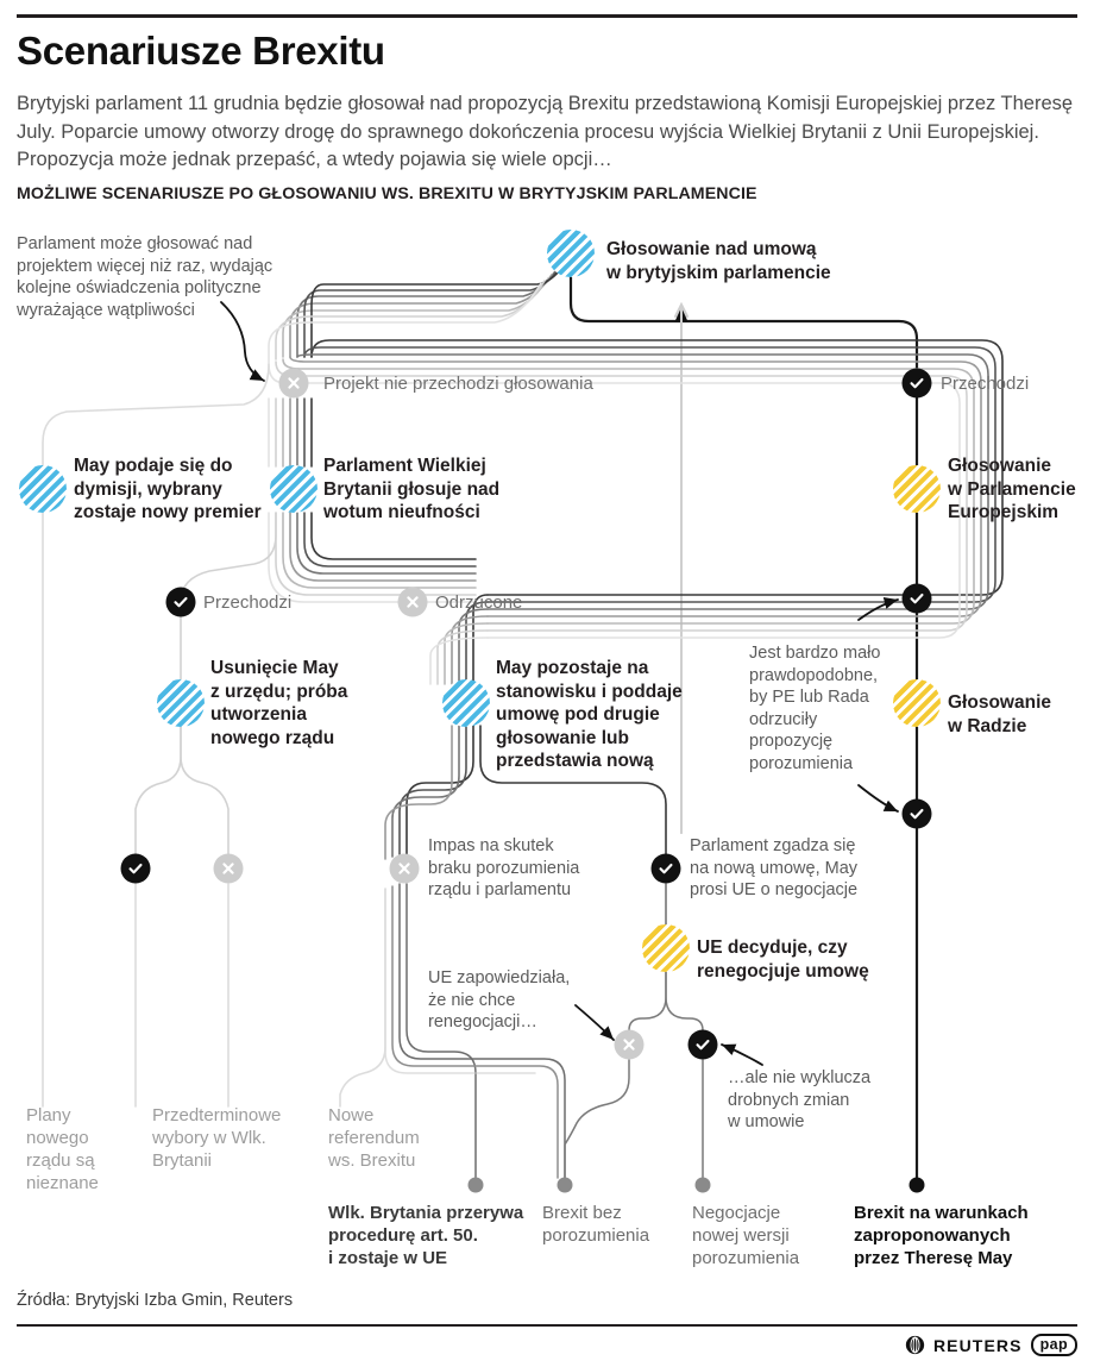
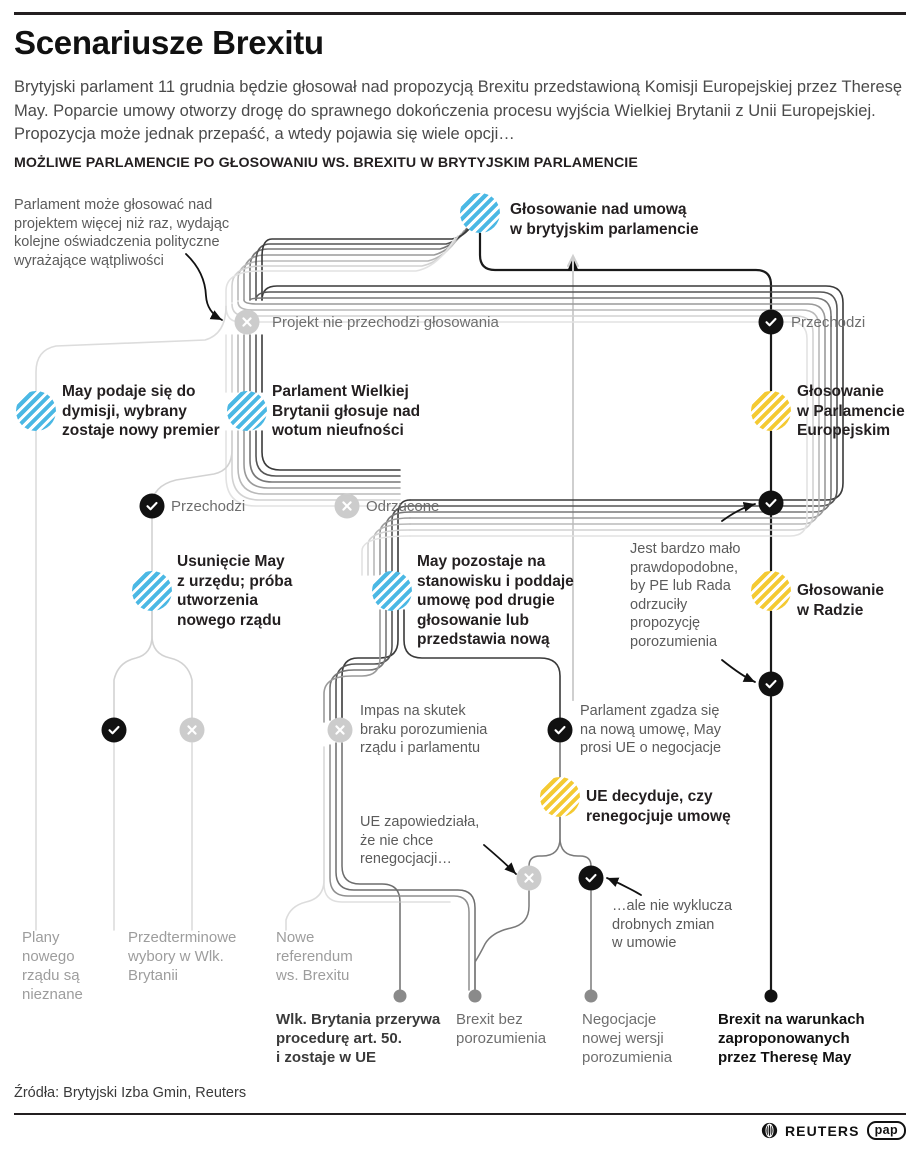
  Scenariusze Brexitu
- Brytyjski parlament 11 grudnia będzie głosował nad propozycją Brexitu przedstawioną Komisji Europejskiej przez Theresę July. Poparcie umowy otworzy drogę do sprawnego dokończenia procesu wyjścia Wielkiej Brytanii z Unii Europejskiej. Propozycja może jednak przepaść, a wtedy pojawia się wiele opcji…
+ Brytyjski parlament 11 grudnia będzie głosował nad propozycją Brexitu przedstawioną Komisji Europejskiej przez Theresę May. Poparcie umowy otworzy drogę do sprawnego dokończenia procesu wyjścia Wielkiej Brytanii z Unii Europejskiej. Propozycja może jednak przepaść, a wtedy pojawia się wiele opcji…
- MOŻLIWE SCENARIUSZE PO GŁOSOWANIU WS. BREXITU W BRYTYJSKIM PARLAMENCIE
+ MOŻLIWE PARLAMENCIE PO GŁOSOWANIU WS. BREXITU W BRYTYJSKIM PARLAMENCIE
  Głosowanie nad umową
  w brytyjskim parlamencie
  Przechodzi
  Projekt nie przechodzi głosowania
  Głosowanie
  w Parlamencie
  Europejskim
  Głosowanie
  w Radzie
  May podaje się do
  dymisji, wybrany
  zostaje nowy premier
  Parlament Wielkiej
  Brytanii głosuje nad
  wotum nieufności
  Przechodzi
  Odrzucone
  Usunięcie May
  z urzędu; próba
  utworzenia
  nowego rządu
  May pozostaje na
  stanowisku i poddaje
  umowę pod drugie
  głosowanie lub
  przedstawia nową
  Impas na skutek
  braku porozumienia
  rządu i parlamentu
  Parlament zgadza się
  na nową umowę, May
  prosi UE o negocjacje
  UE decyduje, czy
  renegocjuje umowę
  Parlament może głosować nad
  projektem więcej niż raz, wydając
  kolejne oświadczenia polityczne
  wyrażające wątpliwości
  Jest bardzo mało
  prawdopodobne,
  by PE lub Rada
  odrzuciły
  propozycję
  porozumienia
  UE zapowiedziała,
  że nie chce
  renegocjacji…
  …ale nie wyklucza
  drobnych zmian
  w umowie
  Plany
  nowego
  rządu są
  nieznane
  Przedterminowe
  wybory w Wlk.
  Brytanii
  Nowe
  referendum
  ws. Brexitu
  Wlk. Brytania przerywa
  procedurę art. 50.
  i zostaje w UE
  Brexit bez
  porozumienia
  Negocjacje
  nowej wersji
  porozumienia
  Brexit na warunkach
  zaproponowanych
  przez Theresę May
  Źródła: Brytyjski Izba Gmin, Reuters
  REUTERS
  pap
